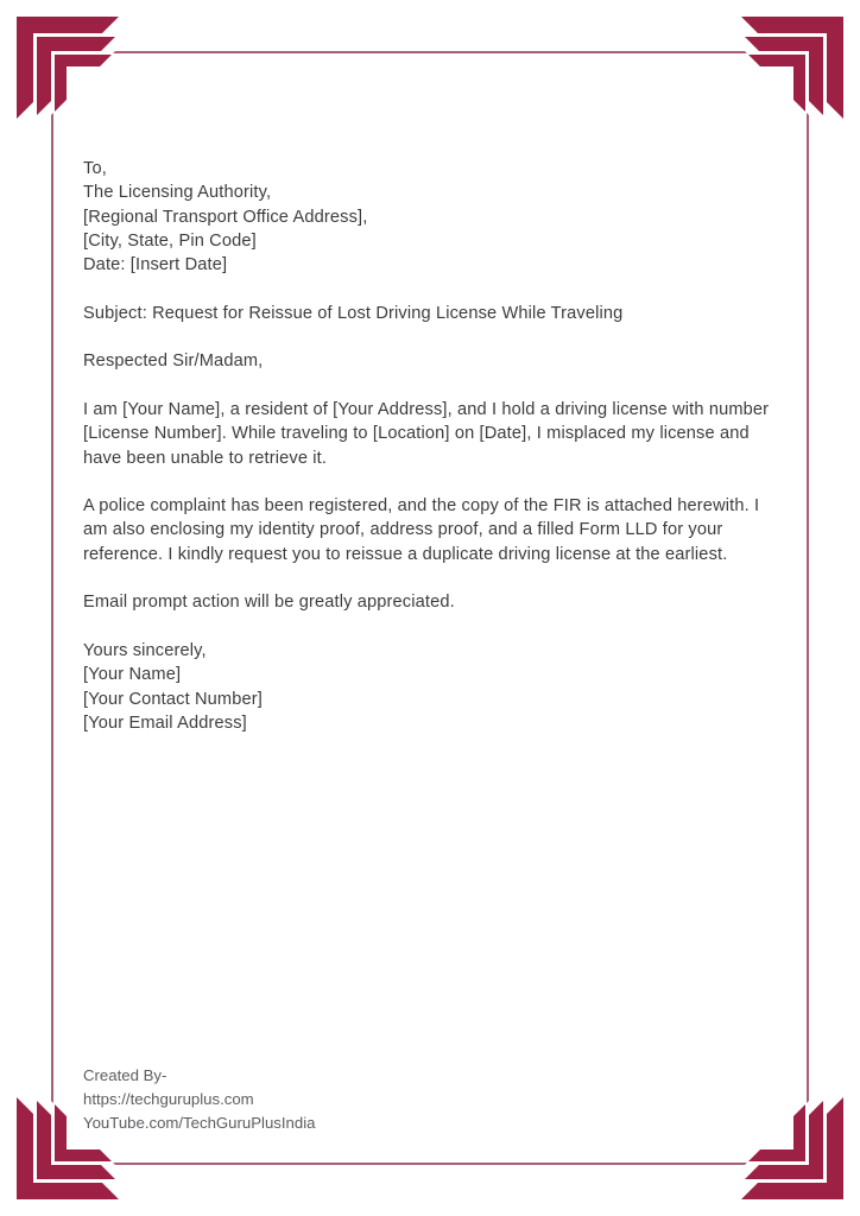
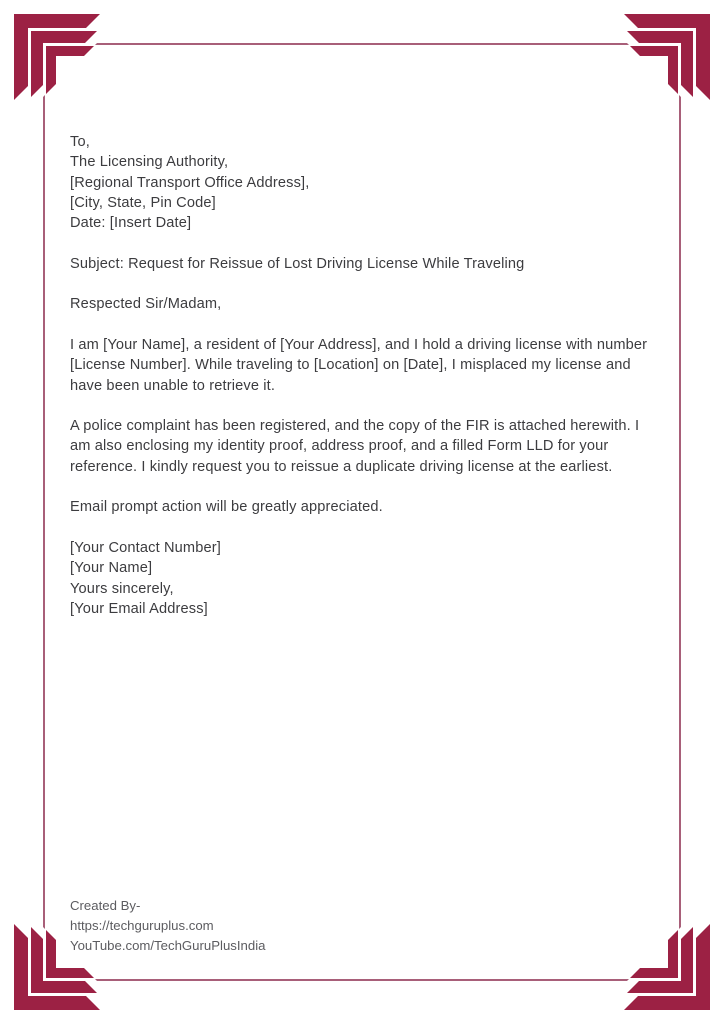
  To,
  The Licensing Authority,
  [Regional Transport Office Address],
  [City, State, Pin Code]
  Date: [Insert Date]
  Subject: Request for Reissue of Lost Driving License While Traveling
  Respected Sir/Madam,
  I am [Your Name], a resident of [Your Address], and I hold a driving license with number [License Number]. While traveling to [Location] on [Date], I misplaced my license and have been unable to retrieve it.
  A police complaint has been registered, and the copy of the FIR is attached herewith. I am also enclosing my identity proof, address proof, and a filled Form LLD for your reference. I kindly request you to reissue a duplicate driving license at the earliest.
  Email prompt action will be greatly appreciated.
- Yours sincerely,
+ [Your Contact Number]
  [Your Name]
- [Your Contact Number]
+ Yours sincerely,
  [Your Email Address]
  Created By-
  https://techguruplus.com
  YouTube.com/TechGuruPlusIndia
